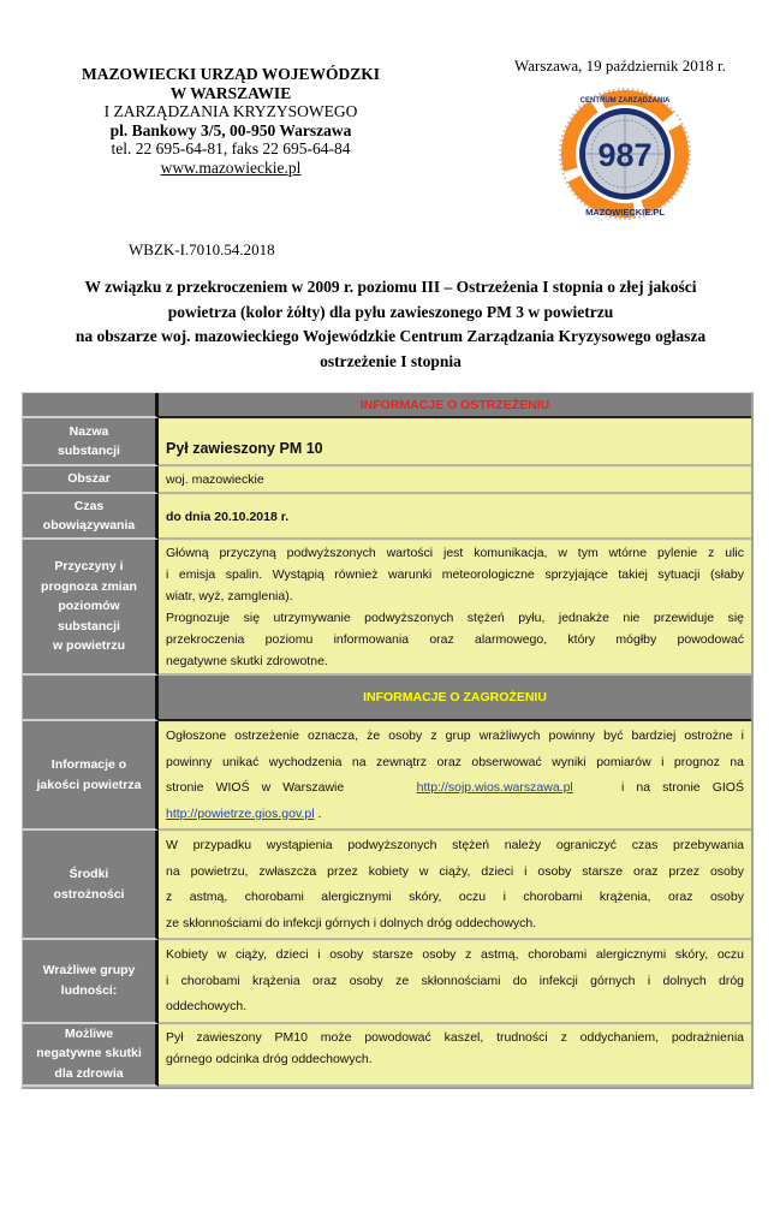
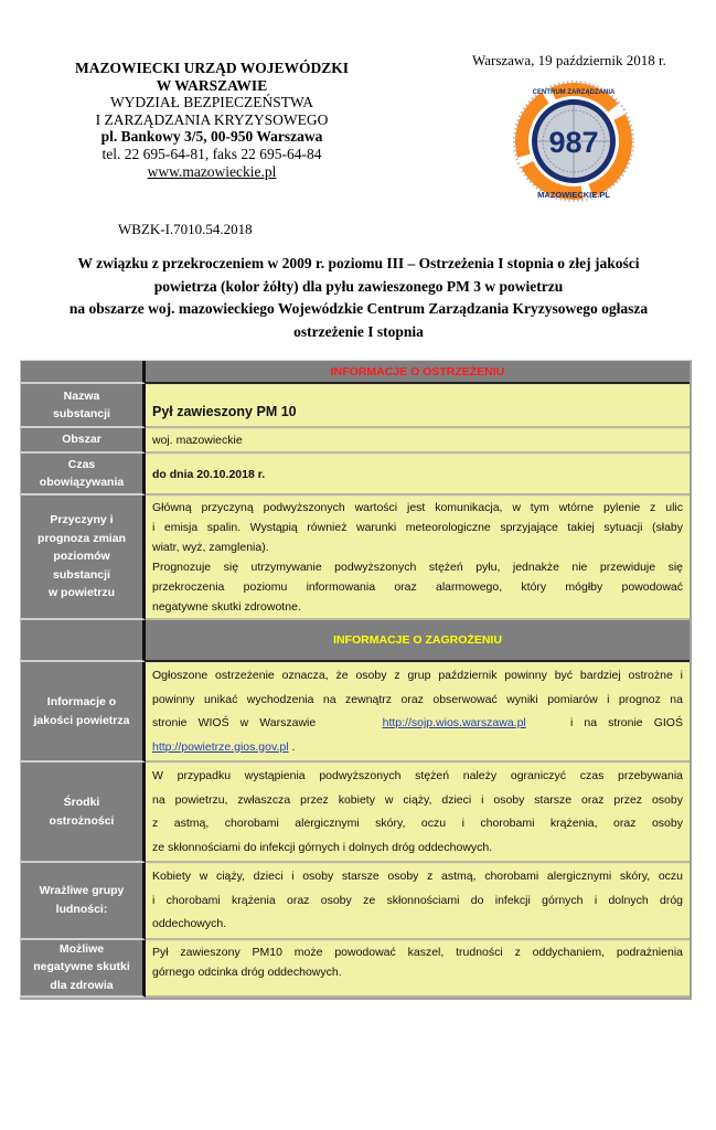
  MAZOWIECKI URZĄD WOJEWÓDZKI
  W WARSZAWIE
+ WYDZIAŁ BEZPIECZEŃSTWA
  I ZARZĄDZANIA KRYZYSOWEGO
  pl. Bankowy 3/5, 00-950 Warszawa
  tel. 22 695-64-81, faks 22 695-64-84
  www.mazowieckie.pl
  Warszawa, 19 październik 2018 r.
  987
  MAZOWIECKIE.PL
  WBZK-I.7010.54.2018
  W związku z przekroczeniem w 2009 r. poziomu III – Ostrzeżenia I stopnia o złej jakości
  powietrza (kolor żółty) dla pyłu zawieszonego PM 3 w powietrzu
  na obszarze woj. mazowieckiego Wojewódzkie Centrum Zarządzania Kryzysowego ogłasza
  ostrzeżenie I stopnia
  	INFORMACJE O OSTRZEŻENIU
  Nazwa substancji	Pył zawieszony PM 10
  Obszar	woj. mazowieckie
  Czas obowiązywania	do dnia 20.10.2018 r.
  Przyczyny i prognoza zmian poziomów substancji w powietrzu	Główną przyczyną podwyższonych wartości jest komunikacja, w tym wtórne pylenie z ulic i emisja spalin. Wystąpią również warunki meteorologiczne sprzyjające takiej sytuacji (słaby wiatr, wyż, zamglenia). Prognozuje się utrzymywanie podwyższonych stężeń pyłu, jednakże nie przewiduje się przekroczenia poziomu informowania oraz alarmowego, który mógłby powodować negatywne skutki zdrowotne.
  	INFORMACJE O ZAGROŻENIU
- Informacje o jakości powietrza	Ogłoszone ostrzeżenie oznacza, że osoby z grup wrażliwych powinny być bardziej ostrożne i powinny unikać wychodzenia na zewnątrz oraz obserwować wyniki pomiarów i prognoz na stronie WIOŚ w Warszawie http://sojp.wios.warszawa.pl i na stronie GIOŚ http://powietrze.gios.gov.pl .
+ Informacje o jakości powietrza	Ogłoszone ostrzeżenie oznacza, że osoby z grup październik powinny być bardziej ostrożne i powinny unikać wychodzenia na zewnątrz oraz obserwować wyniki pomiarów i prognoz na stronie WIOŚ w Warszawie http://sojp.wios.warszawa.pl i na stronie GIOŚ http://powietrze.gios.gov.pl .
  Środki ostrożności	W przypadku wystąpienia podwyższonych stężeń należy ograniczyć czas przebywania na powietrzu, zwłaszcza przez kobiety w ciąży, dzieci i osoby starsze oraz przez osoby z astmą, chorobami alergicznymi skóry, oczu i chorobami krążenia, oraz osoby ze skłonnościami do infekcji górnych i dolnych dróg oddechowych.
  Wrażliwe grupy ludności:	Kobiety w ciąży, dzieci i osoby starsze osoby z astmą, chorobami alergicznymi skóry, oczu i chorobami krążenia oraz osoby ze skłonnościami do infekcji górnych i dolnych dróg oddechowych.
  Możliwe negatywne skutki dla zdrowia	Pył zawieszony PM10 może powodować kaszel, trudności z oddychaniem, podrażnienia górnego odcinka dróg oddechowych.
